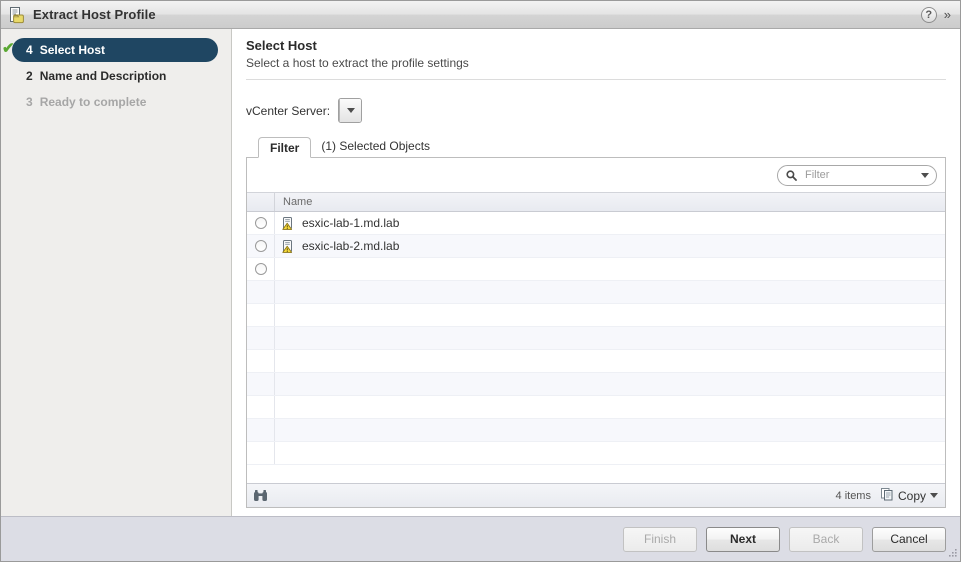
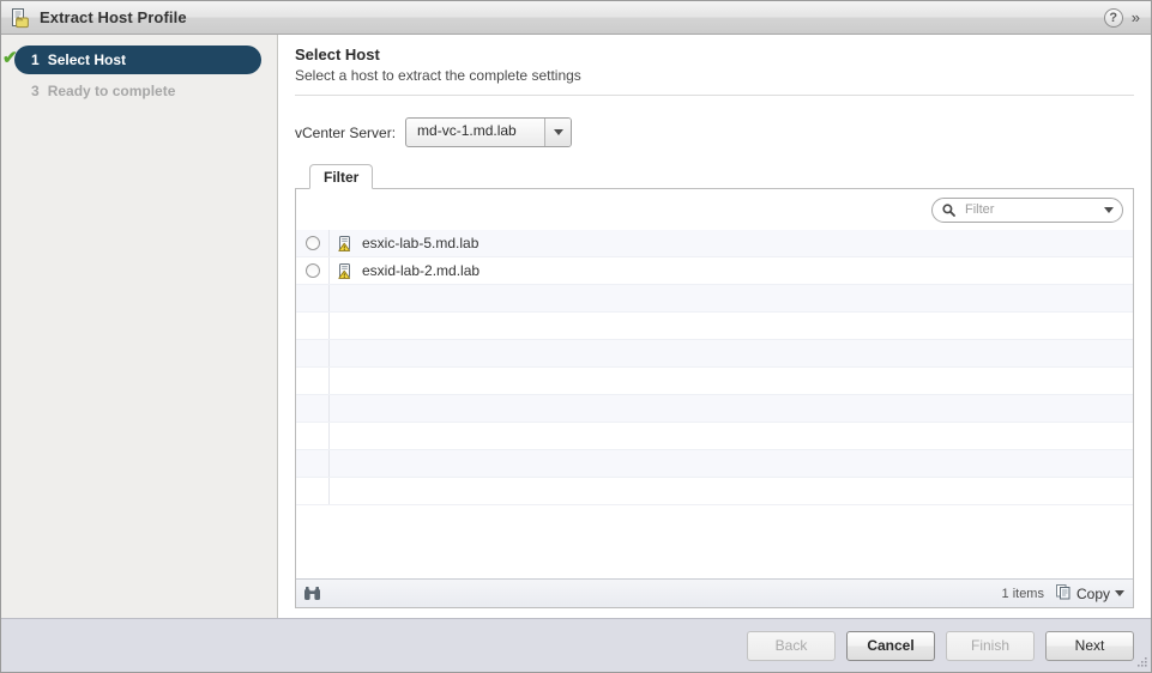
  Extract Host Profile
  ?
  »
  ✔
- 4
+ 1
  Select Host
- 2
- Name and Description
  3
  Ready to complete
  Select Host
- Select a host to extract the profile settings
+ Select a host to extract the complete settings
  vCenter Server:
+ md-vc-1.md.lab
  Filter
- (1) Selected Objects
  Filter
- Name
- esxic-lab-1.md.lab
- esxic-lab-2.md.lab
+ esxic-lab-5.md.lab
+ esxid-lab-2.md.lab
- 4 items
+ 1 items
  Copy
- Finish
+ Back
- Next
+ Cancel
- Back
+ Finish
- Cancel
+ Next
